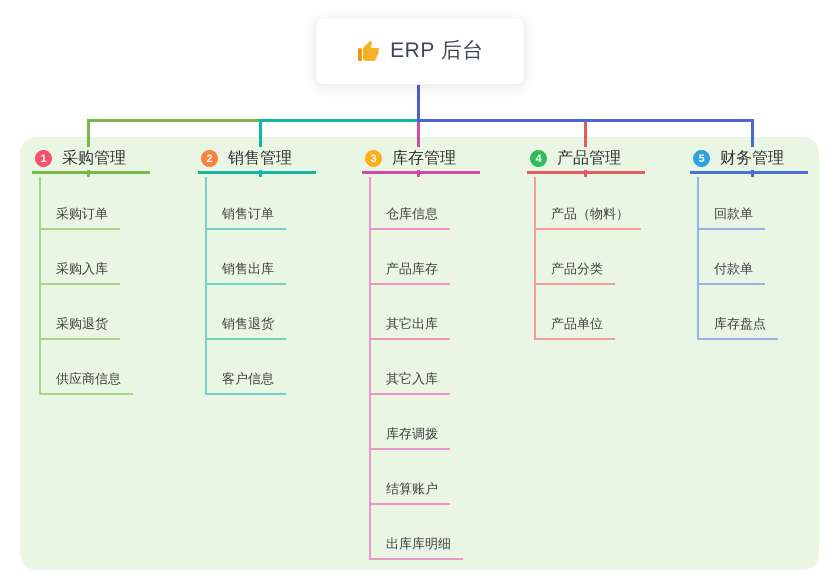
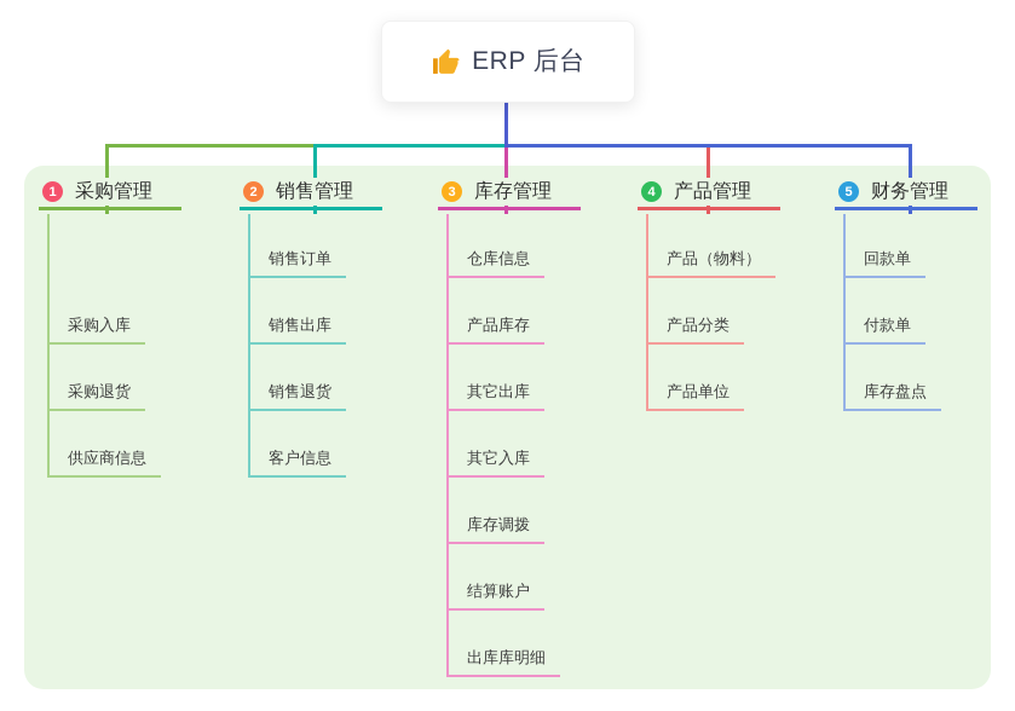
  ERP 后台
  1
  采购管理
- 采购订单
  采购入库
  采购退货
  供应商信息
  2
  销售管理
  销售订单
  销售出库
  销售退货
  客户信息
  3
  库存管理
  仓库信息
  产品库存
  其它出库
  其它入库
  库存调拨
  结算账户
  出库库明细
  4
  产品管理
  产品（物料）
  产品分类
  产品单位
  5
  财务管理
  回款单
  付款单
  库存盘点
